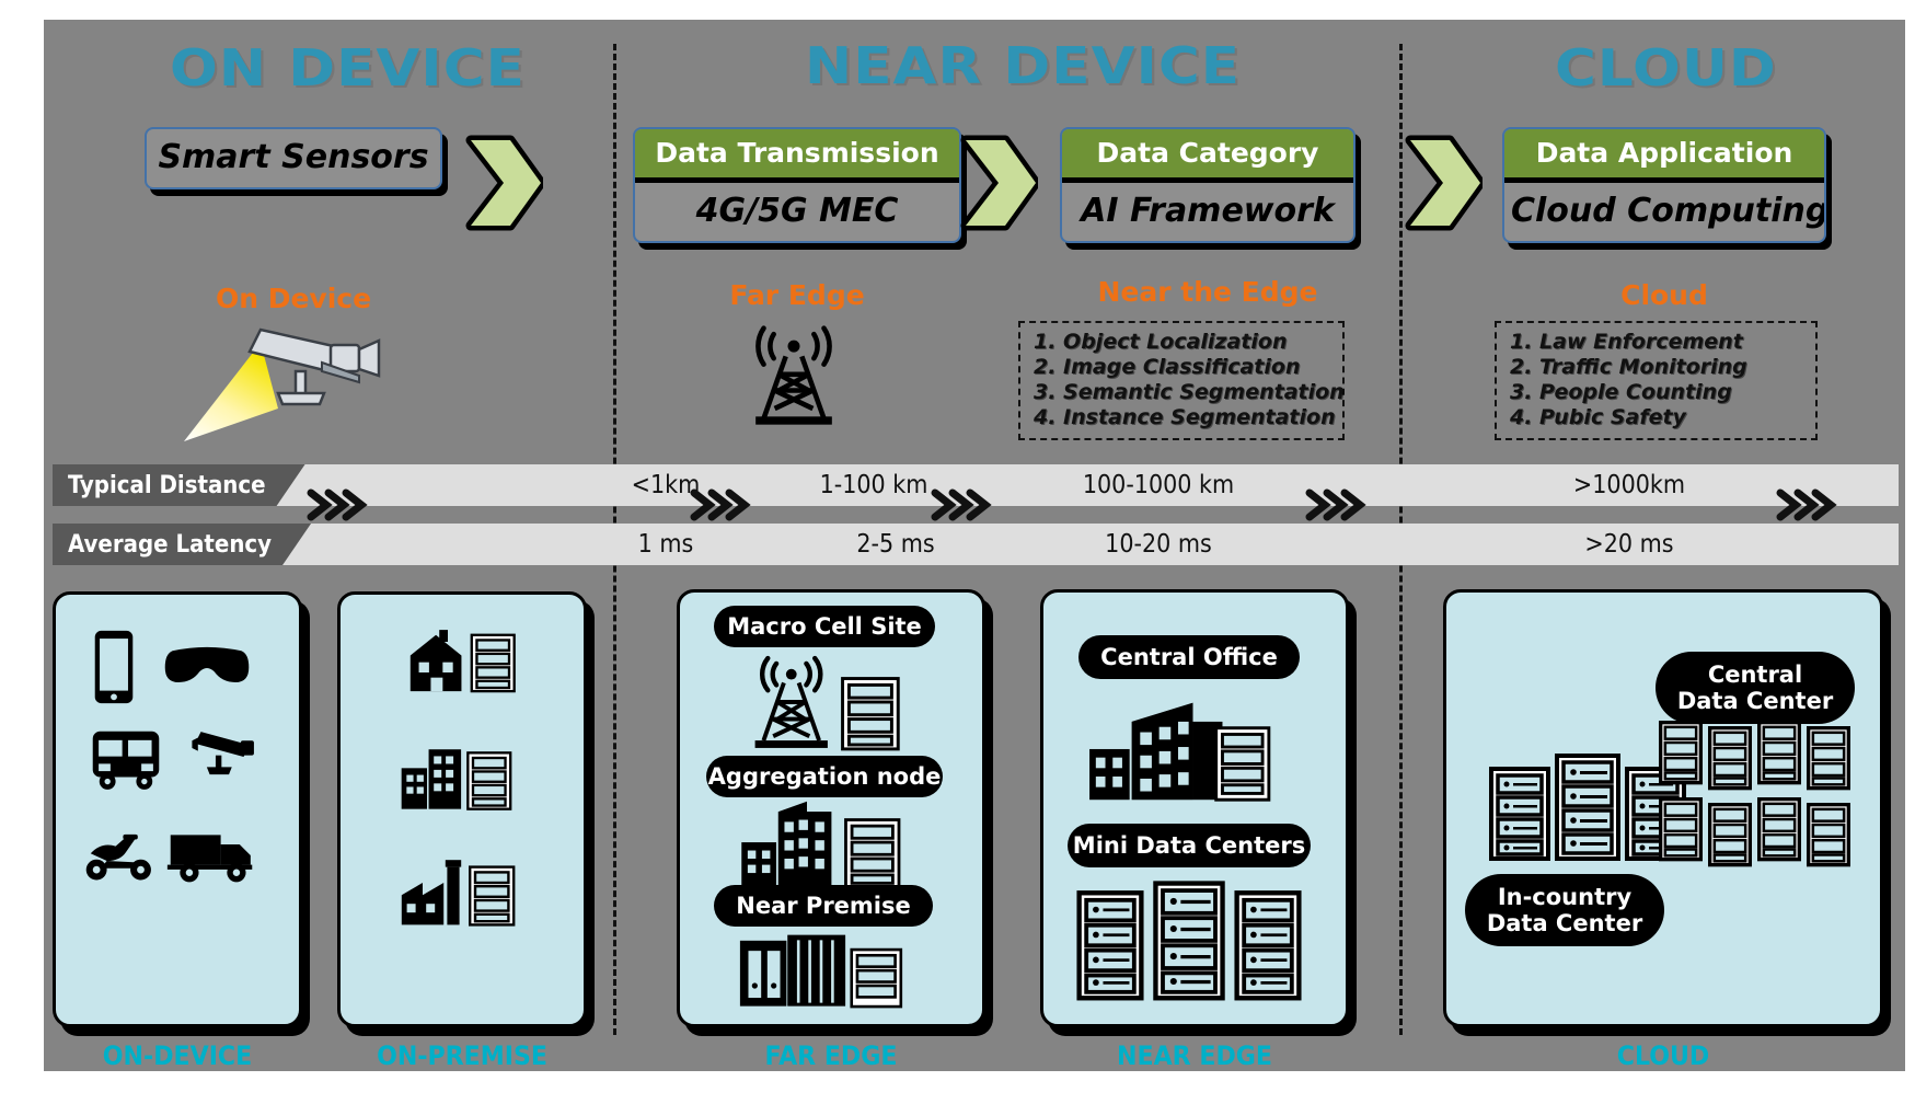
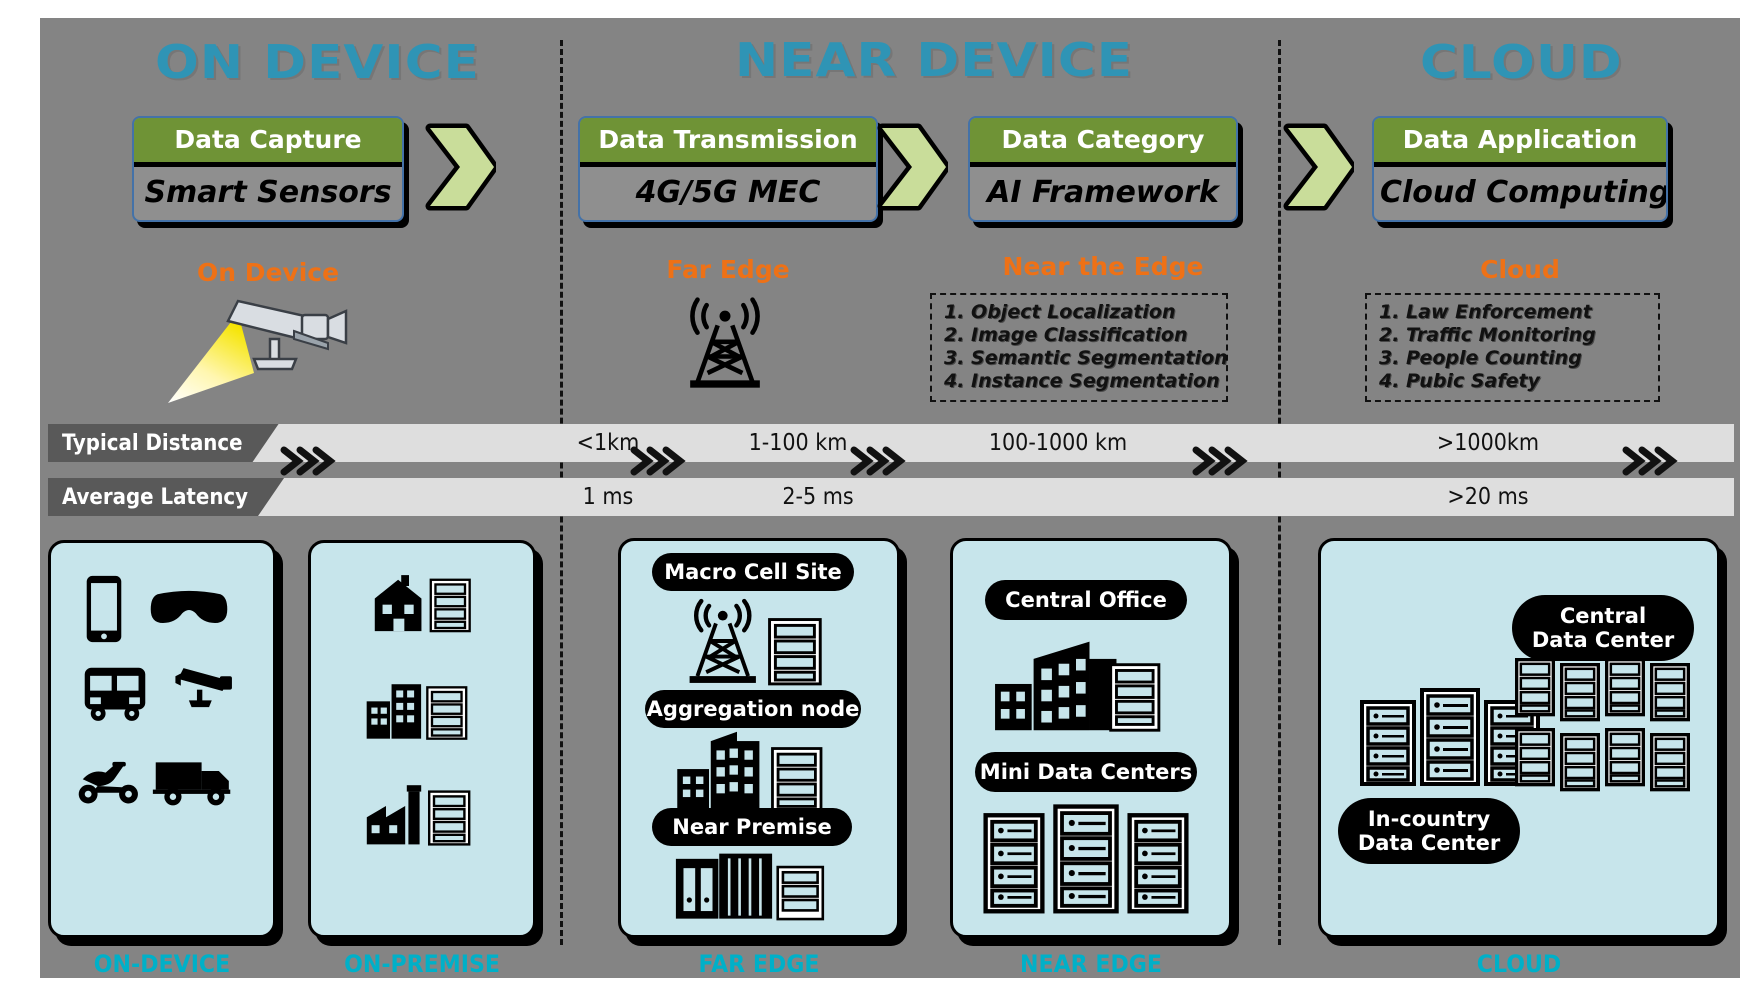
  ON DEVICE
  NEAR DEVICE
  CLOUD
+ Data Capture
  Smart Sensors
  Data Transmission
  4G/5G MEC
  Data Category
  AI Framework
  Data Application
  Cloud Computing
  On Device
  Far Edge
  Near the Edge
  Cloud
  1. Object Localization
  2. Image Classification
  3. Semantic Segmentation
  4. Instance Segmentation
  1. Law Enforcement
  2. Traffic Monitoring
  3. People Counting
  4. Pubic Safety
  Typical Distance
  <1km
  1-100 km
  100-1000 km
  >1000km
  Average Latency
  1 ms
  2-5 ms
- 10-20 ms
  >20 ms
  ON-DEVICE
  ON-PREMISE
  Macro Cell Site
  Aggregation node
  Near Premise
  FAR EDGE
  Central Office
  Mini Data Centers
  NEAR EDGE
  Central
  Data Center
  In-country
  Data Center
  CLOUD
